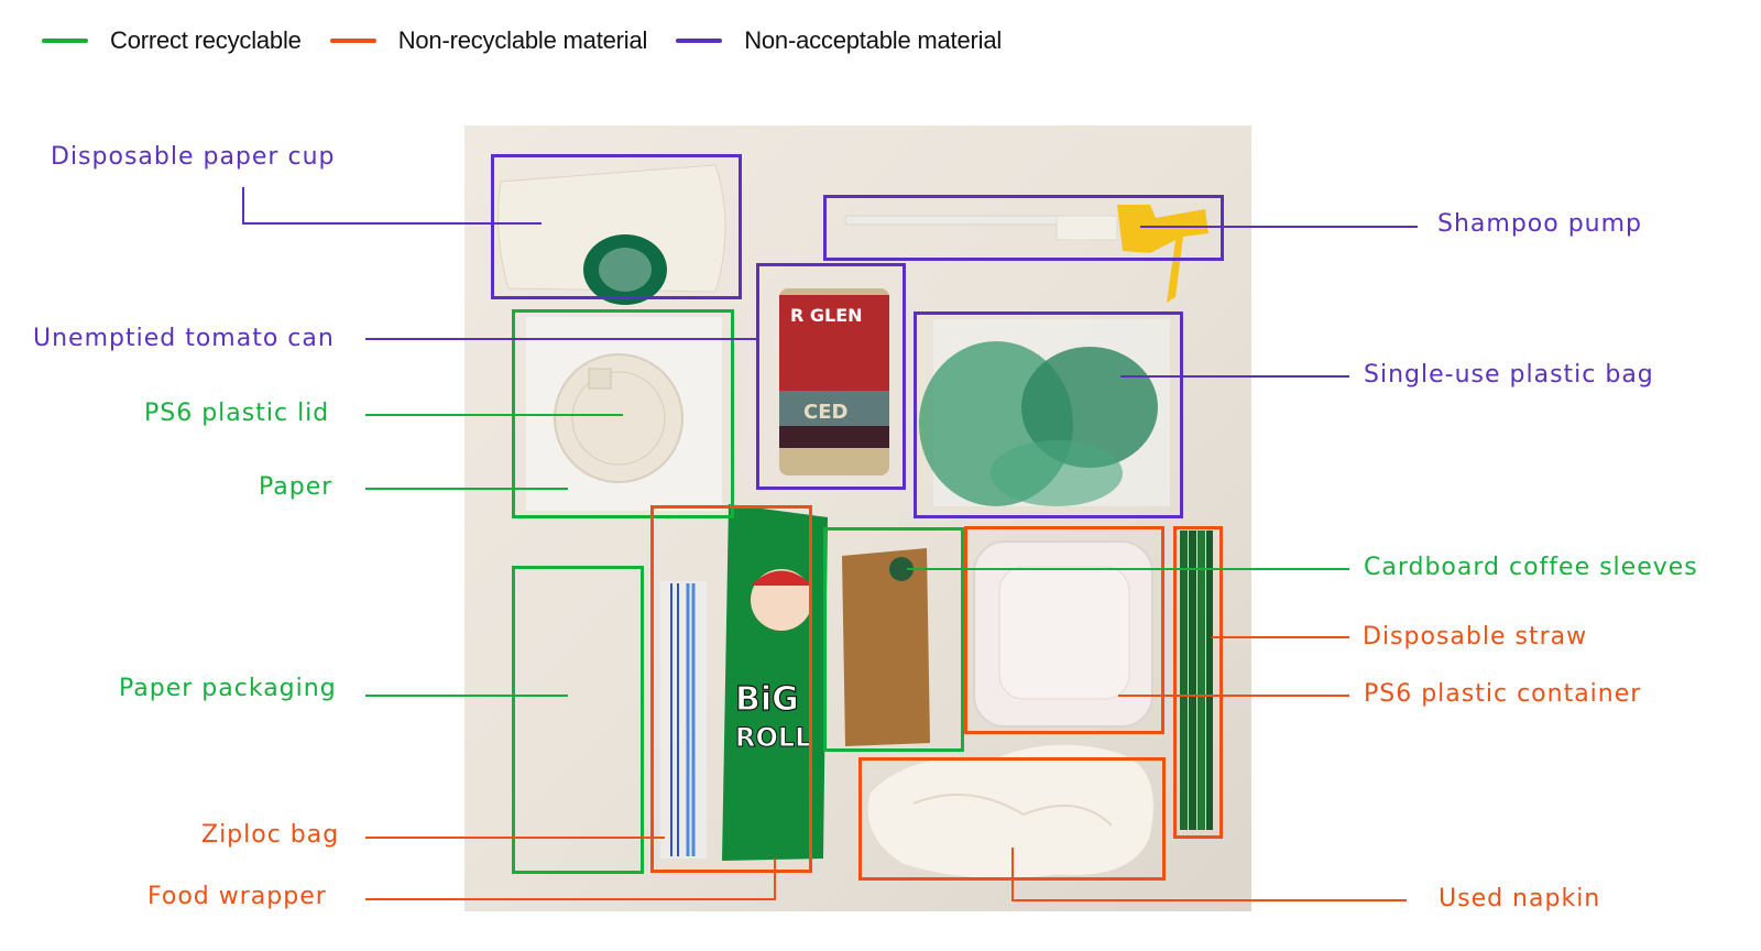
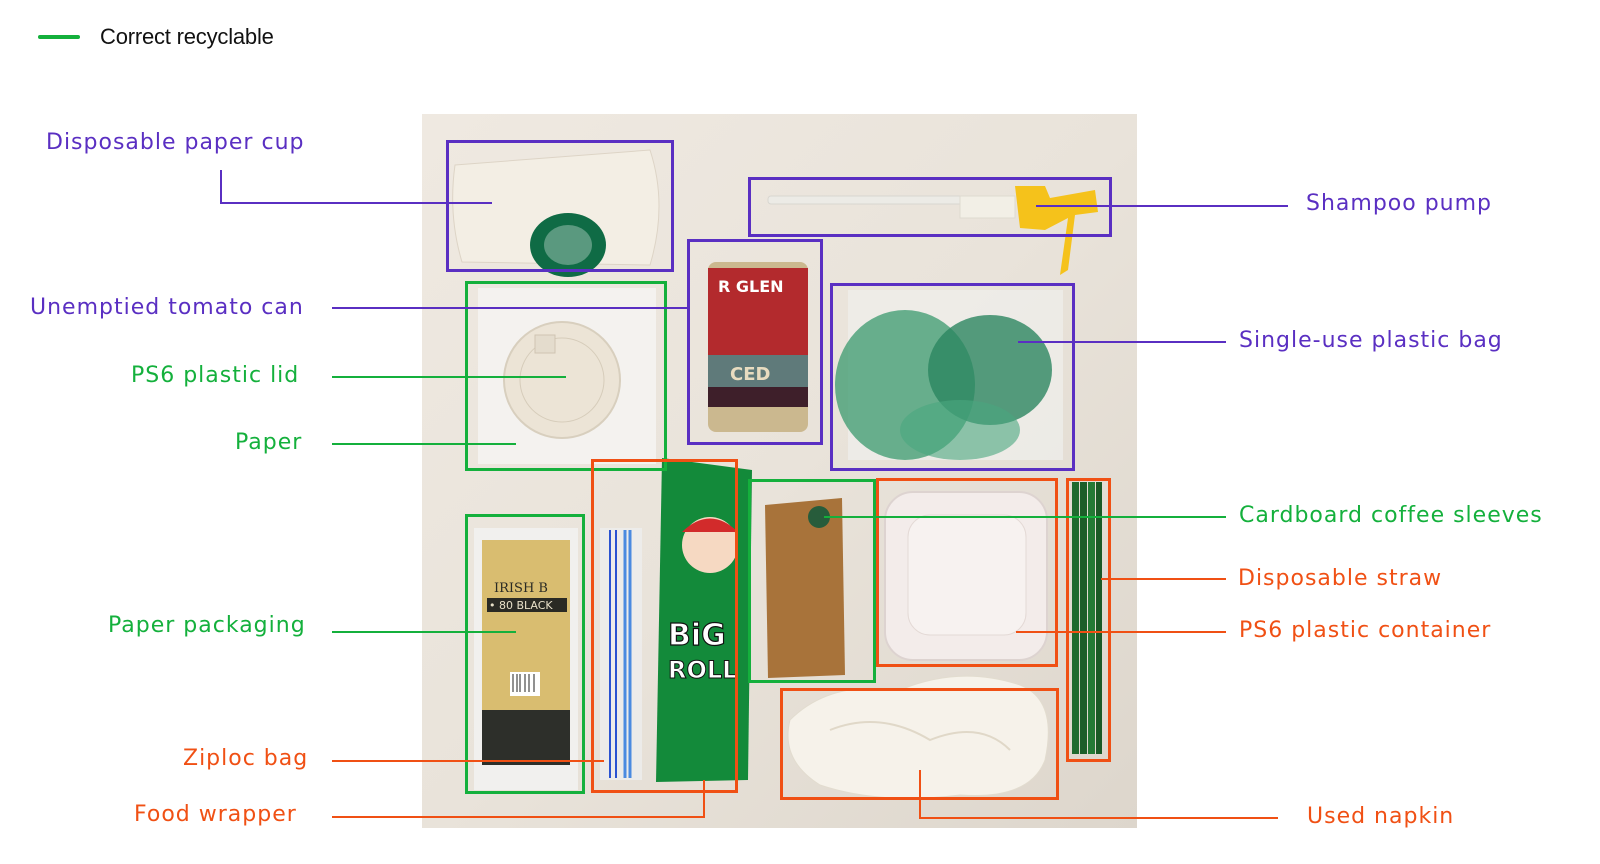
  Correct recyclable
- Non-recyclable material
- Non-acceptable material
  R GLEN
  CED
+ IRISH B
+ • 80 BLACK
  BiG
  ROLL
  Disposable paper cup
  Unemptied tomato can
  PS6 plastic lid
  Paper
  Paper packaging
  Ziploc bag
  Food wrapper
  Shampoo pump
  Single-use plastic bag
  Cardboard coffee sleeves
  Disposable straw
  PS6 plastic container
  Used napkin
